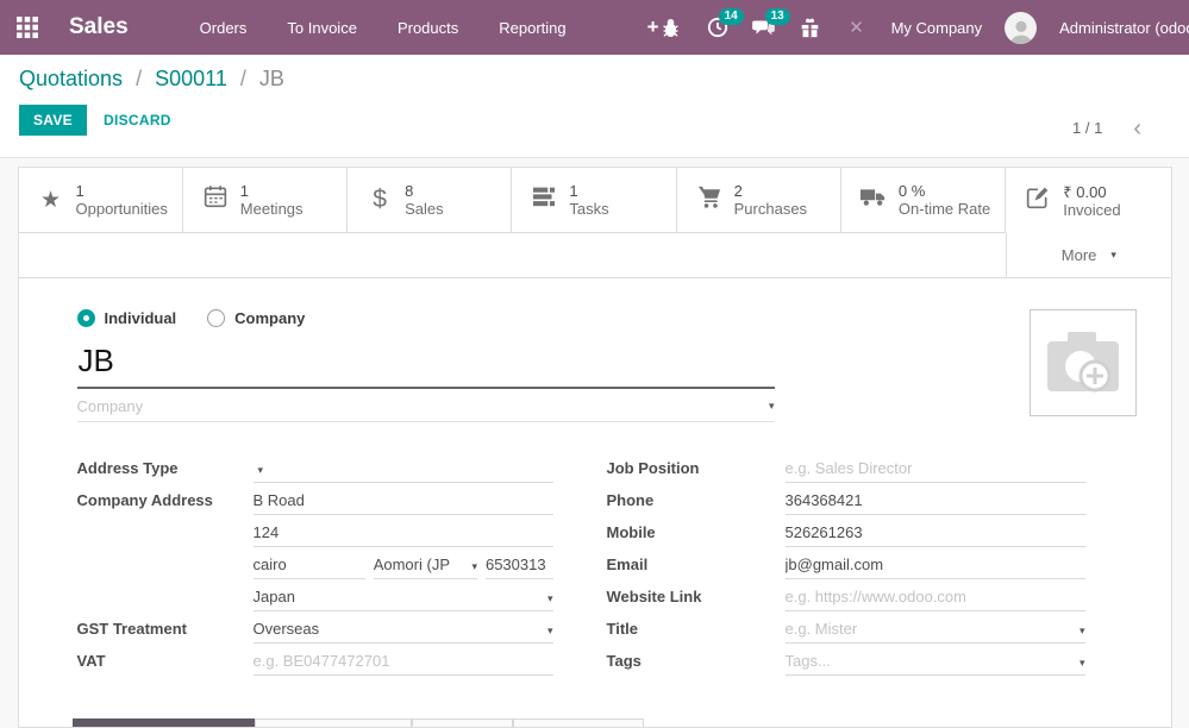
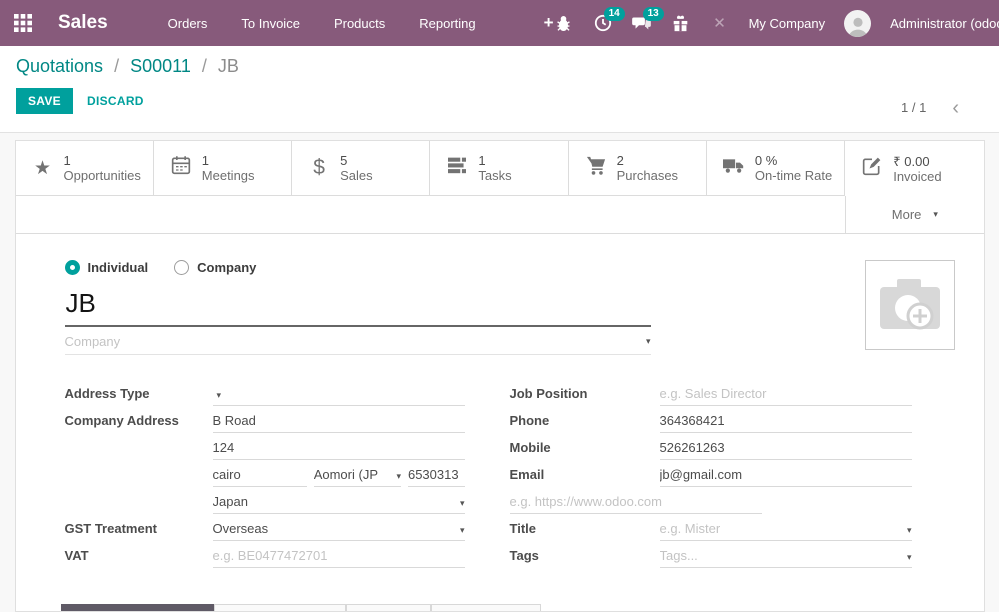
  Sales
  Orders
  To Invoice
  Products
  Reporting
  +
  14
  13
  ✕
  My Company
  Administrator (odo
  Quotations / S00011 / JB
  SAVE
  DISCARD
  1 / 1
  ‹
  ★
  1
  Opportunities
  1
  Meetings
  $
- 8
+ 5
  Sales
  1
  Tasks
  2
  Purchases
  0 %
  On-time Rate
  ₹ 0.00
  Invoiced
  More
  ▾
  Individual
  Company
  JB
  Company
  ▾
  Address Type
  ▾
  Company Address
  B Road
  124
  cairo
  Aomori (JP
  ▾
  6530313
  Japan
  ▾
  GST Treatment
  Overseas
  ▾
  VAT
  e.g. BE0477472701
  Job Position
  e.g. Sales Director
  Phone
  364368421
  Mobile
  526261263
  Email
  jb@gmail.com
- Website Link
  e.g. https://www.odoo.com
  Title
  e.g. Mister
  ▾
  Tags
  Tags...
  ▾
